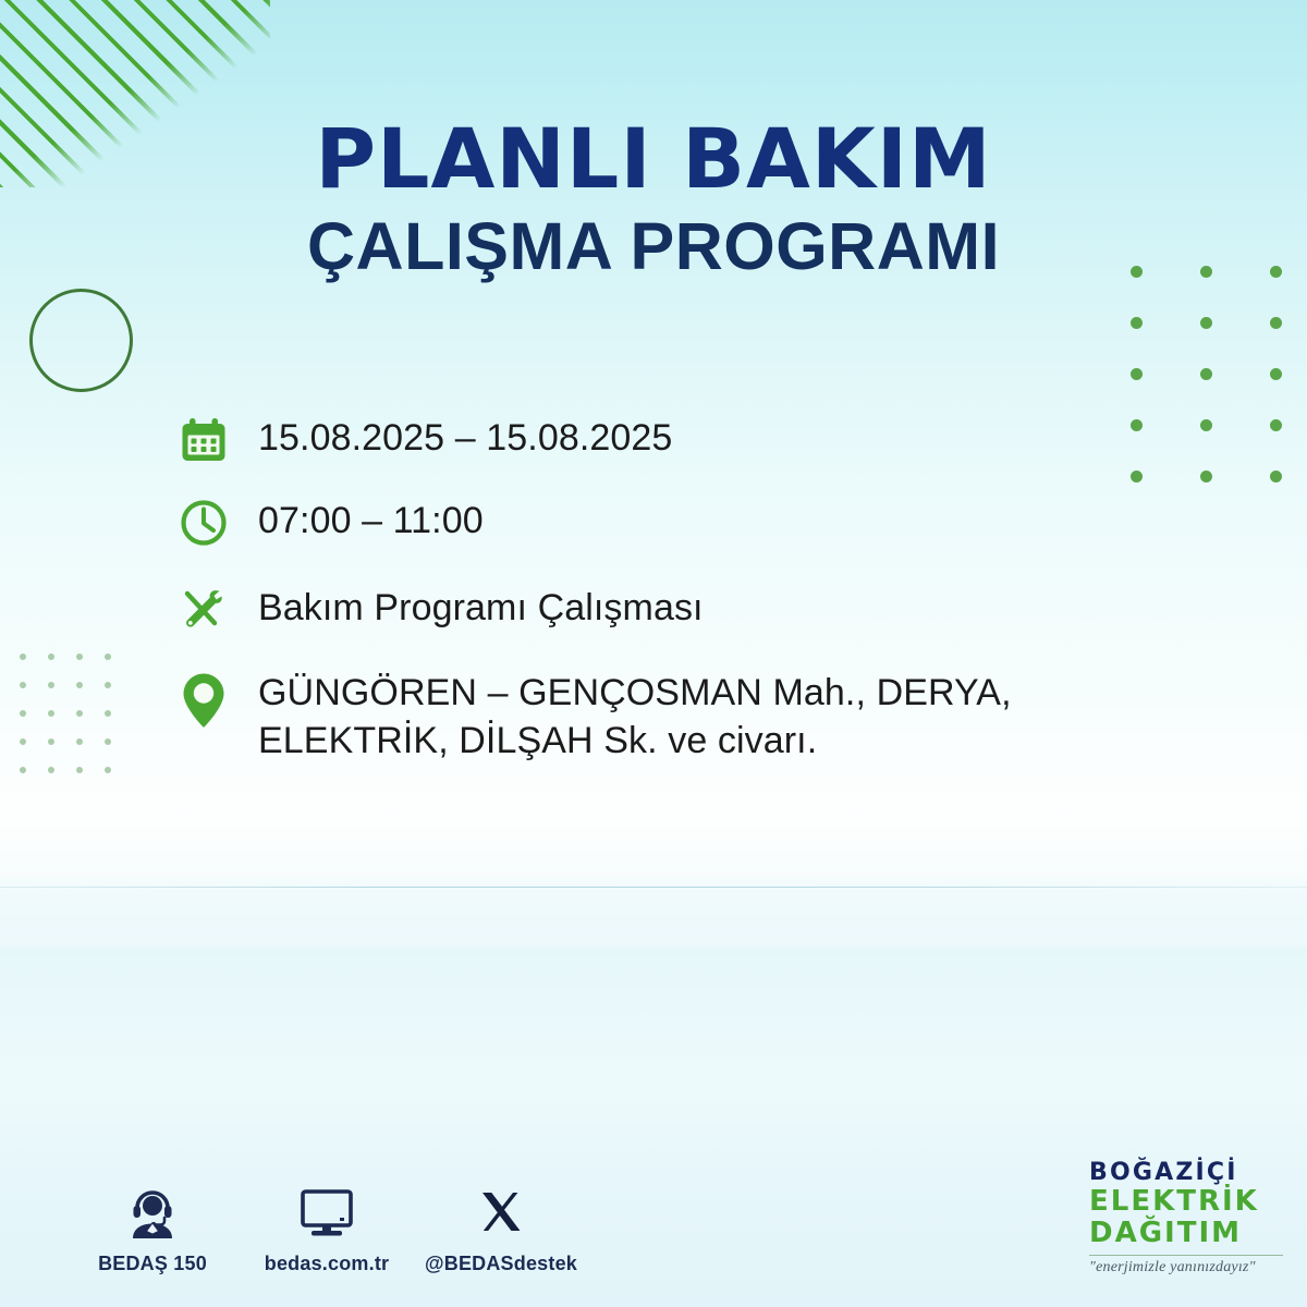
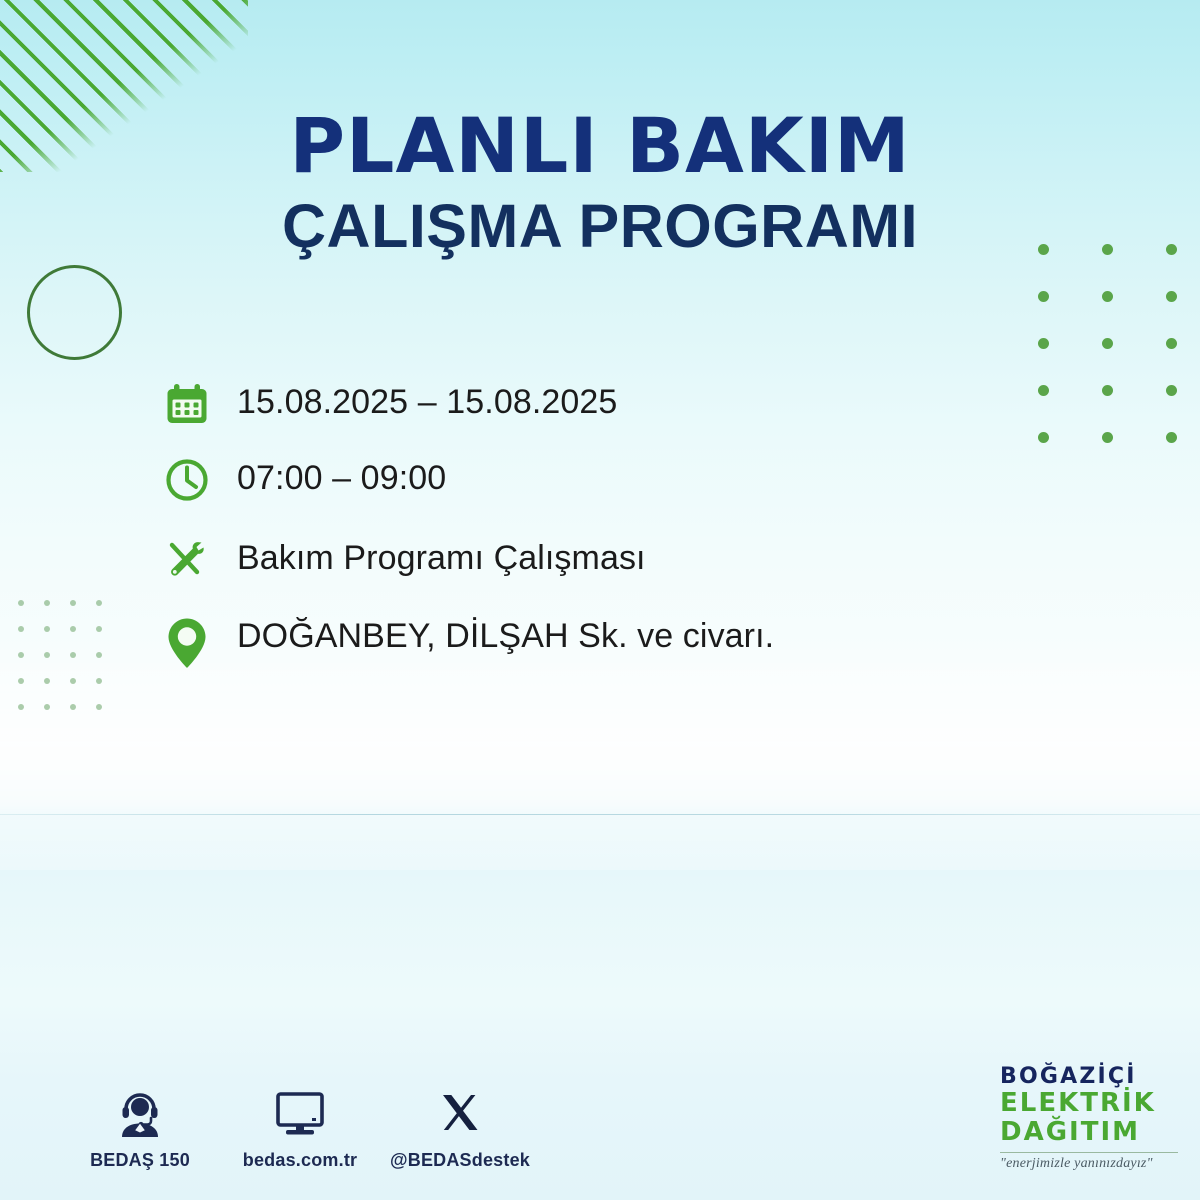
  PLANLI BAKIM
  ÇALIŞMA PROGRAMI
  15.08.2025 – 15.08.2025
- 07:00 – 11:00
+ 07:00 – 09:00
  Bakım Programı Çalışması
- GÜNGÖREN – GENÇOSMAN Mah., DERYA,
- ELEKTRİK, DİLŞAH Sk. ve civarı.
+ DOĞANBEY, DİLŞAH Sk. ve civarı.
  BEDAŞ 150
  bedas.com.tr
  @BEDASdestek
  BOĞAZİÇİ
  ELEKTRİK
  DAĞITIM
  "enerjimizle yanınızdayız"
